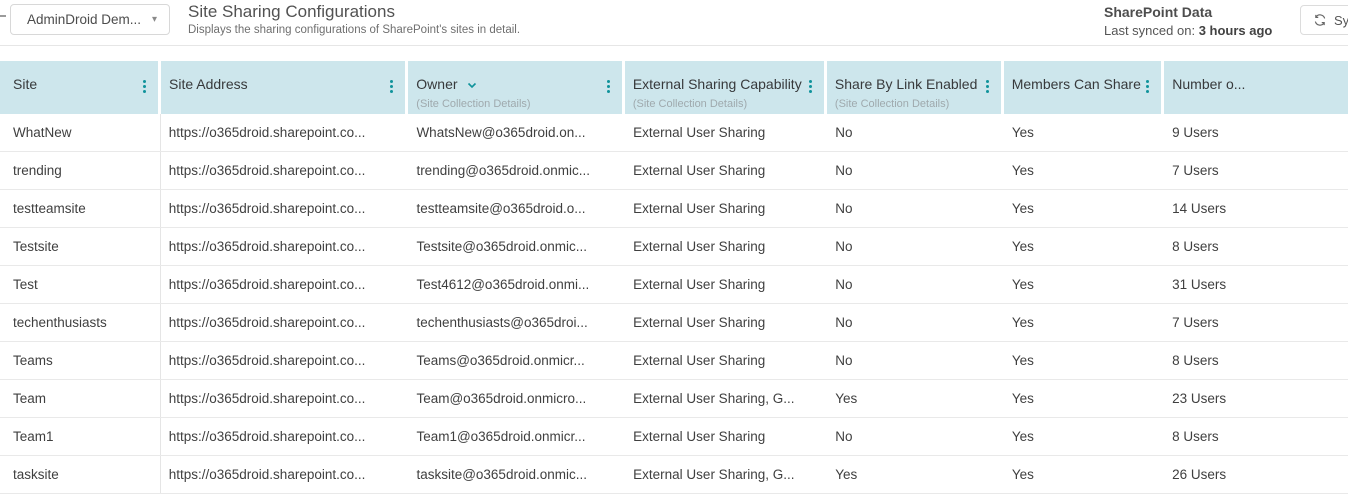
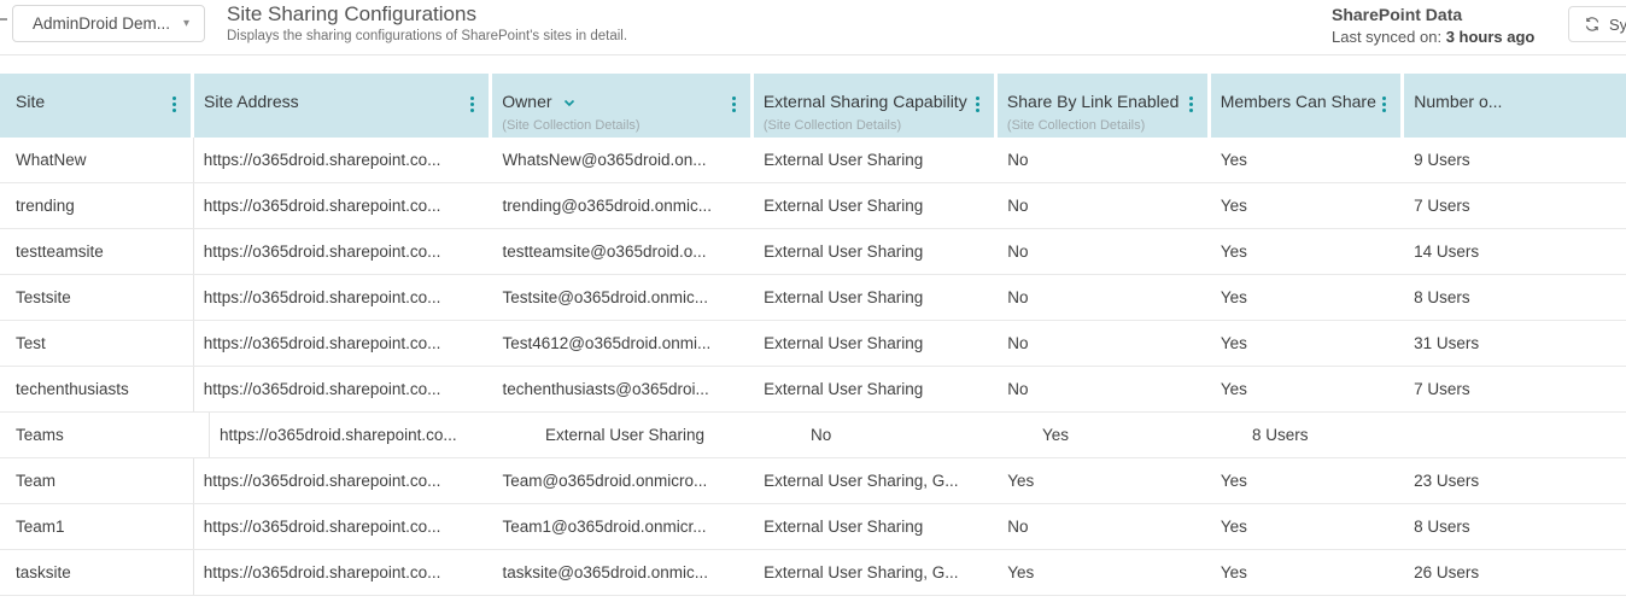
  AdminDroid Dem...
  ▾
  Site Sharing Configurations
  Displays the sharing configurations of SharePoint's sites in detail.
  SharePoint Data
  Last synced on: 3 hours ago
  Site
  Site Address
  Owner
  (Site Collection Details)
  External Sharing Capability
  (Site Collection Details)
  Share By Link Enabled
  (Site Collection Details)
  Members Can Share
  Number o...
  WhatNew
  https://o365droid.sharepoint.co...
  WhatsNew@o365droid.on...
  External User Sharing
  No
  Yes
  9 Users
  trending
  https://o365droid.sharepoint.co...
  trending@o365droid.onmic...
  External User Sharing
  No
  Yes
  7 Users
  testteamsite
  https://o365droid.sharepoint.co...
  testteamsite@o365droid.o...
  External User Sharing
  No
  Yes
  14 Users
  Testsite
  https://o365droid.sharepoint.co...
  Testsite@o365droid.onmic...
  External User Sharing
  No
  Yes
  8 Users
  Test
  https://o365droid.sharepoint.co...
  Test4612@o365droid.onmi...
  External User Sharing
  No
  Yes
  31 Users
  techenthusiasts
  https://o365droid.sharepoint.co...
  techenthusiasts@o365droi...
  External User Sharing
  No
  Yes
  7 Users
  Teams
  https://o365droid.sharepoint.co...
- Teams@o365droid.onmicr...
  External User Sharing
  No
  Yes
  8 Users
  Team
  https://o365droid.sharepoint.co...
  Team@o365droid.onmicro...
  External User Sharing, G...
  Yes
  Yes
  23 Users
  Team1
  https://o365droid.sharepoint.co...
  Team1@o365droid.onmicr...
  External User Sharing
  No
  Yes
  8 Users
  tasksite
  https://o365droid.sharepoint.co...
  tasksite@o365droid.onmic...
  External User Sharing, G...
  Yes
  Yes
  26 Users
